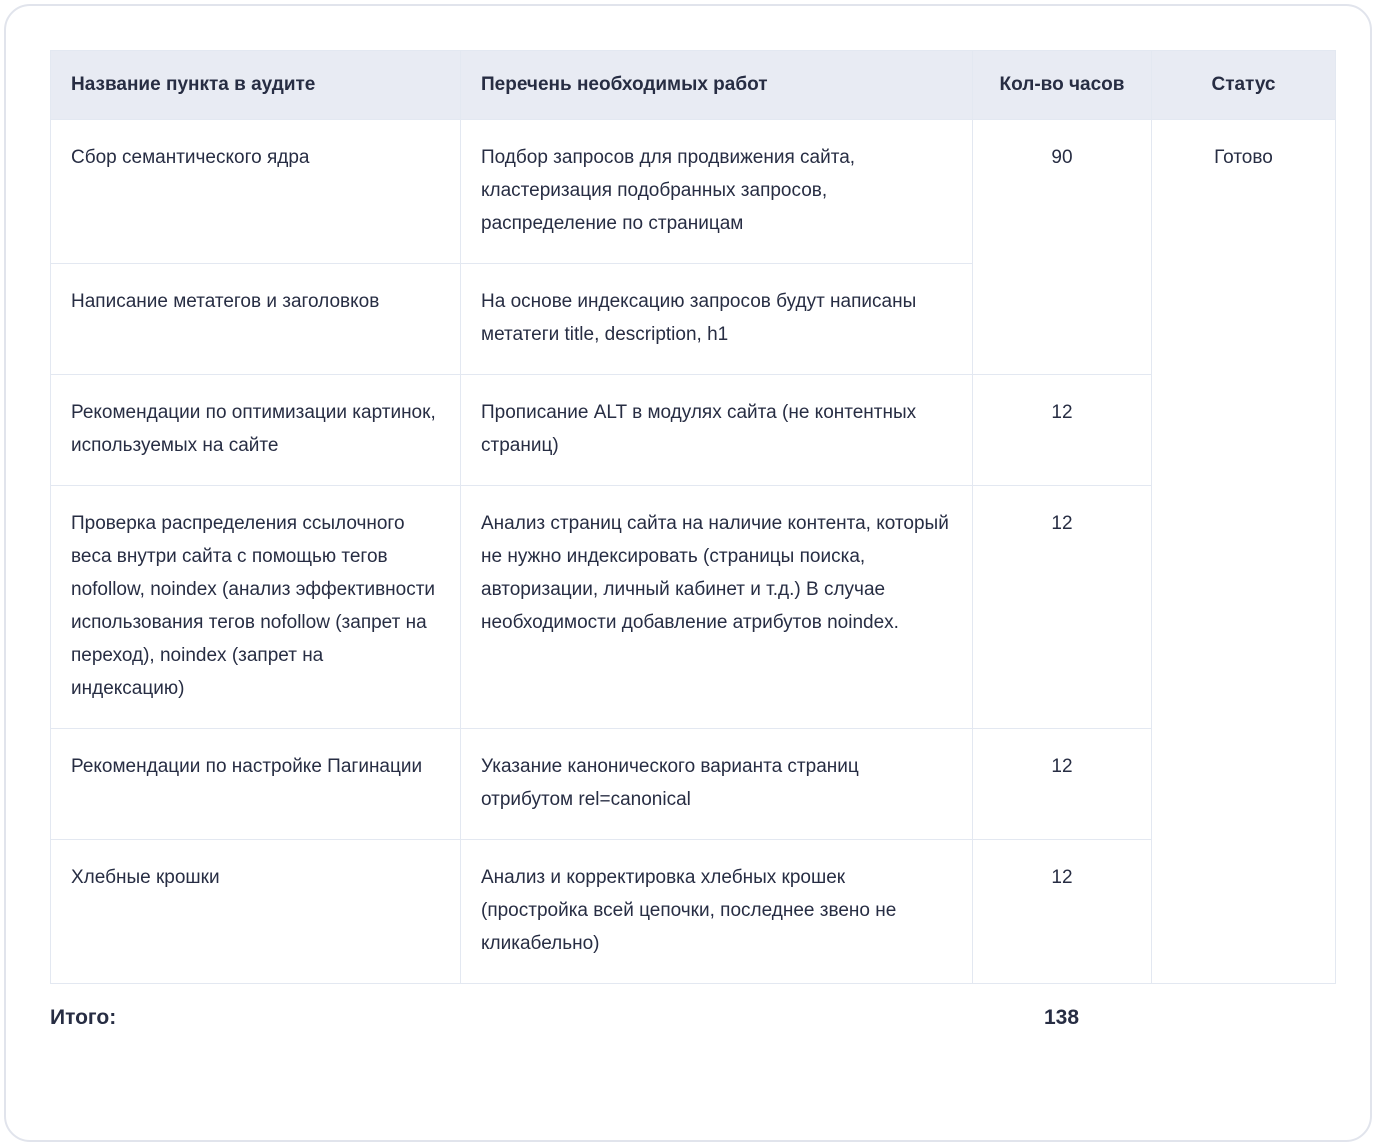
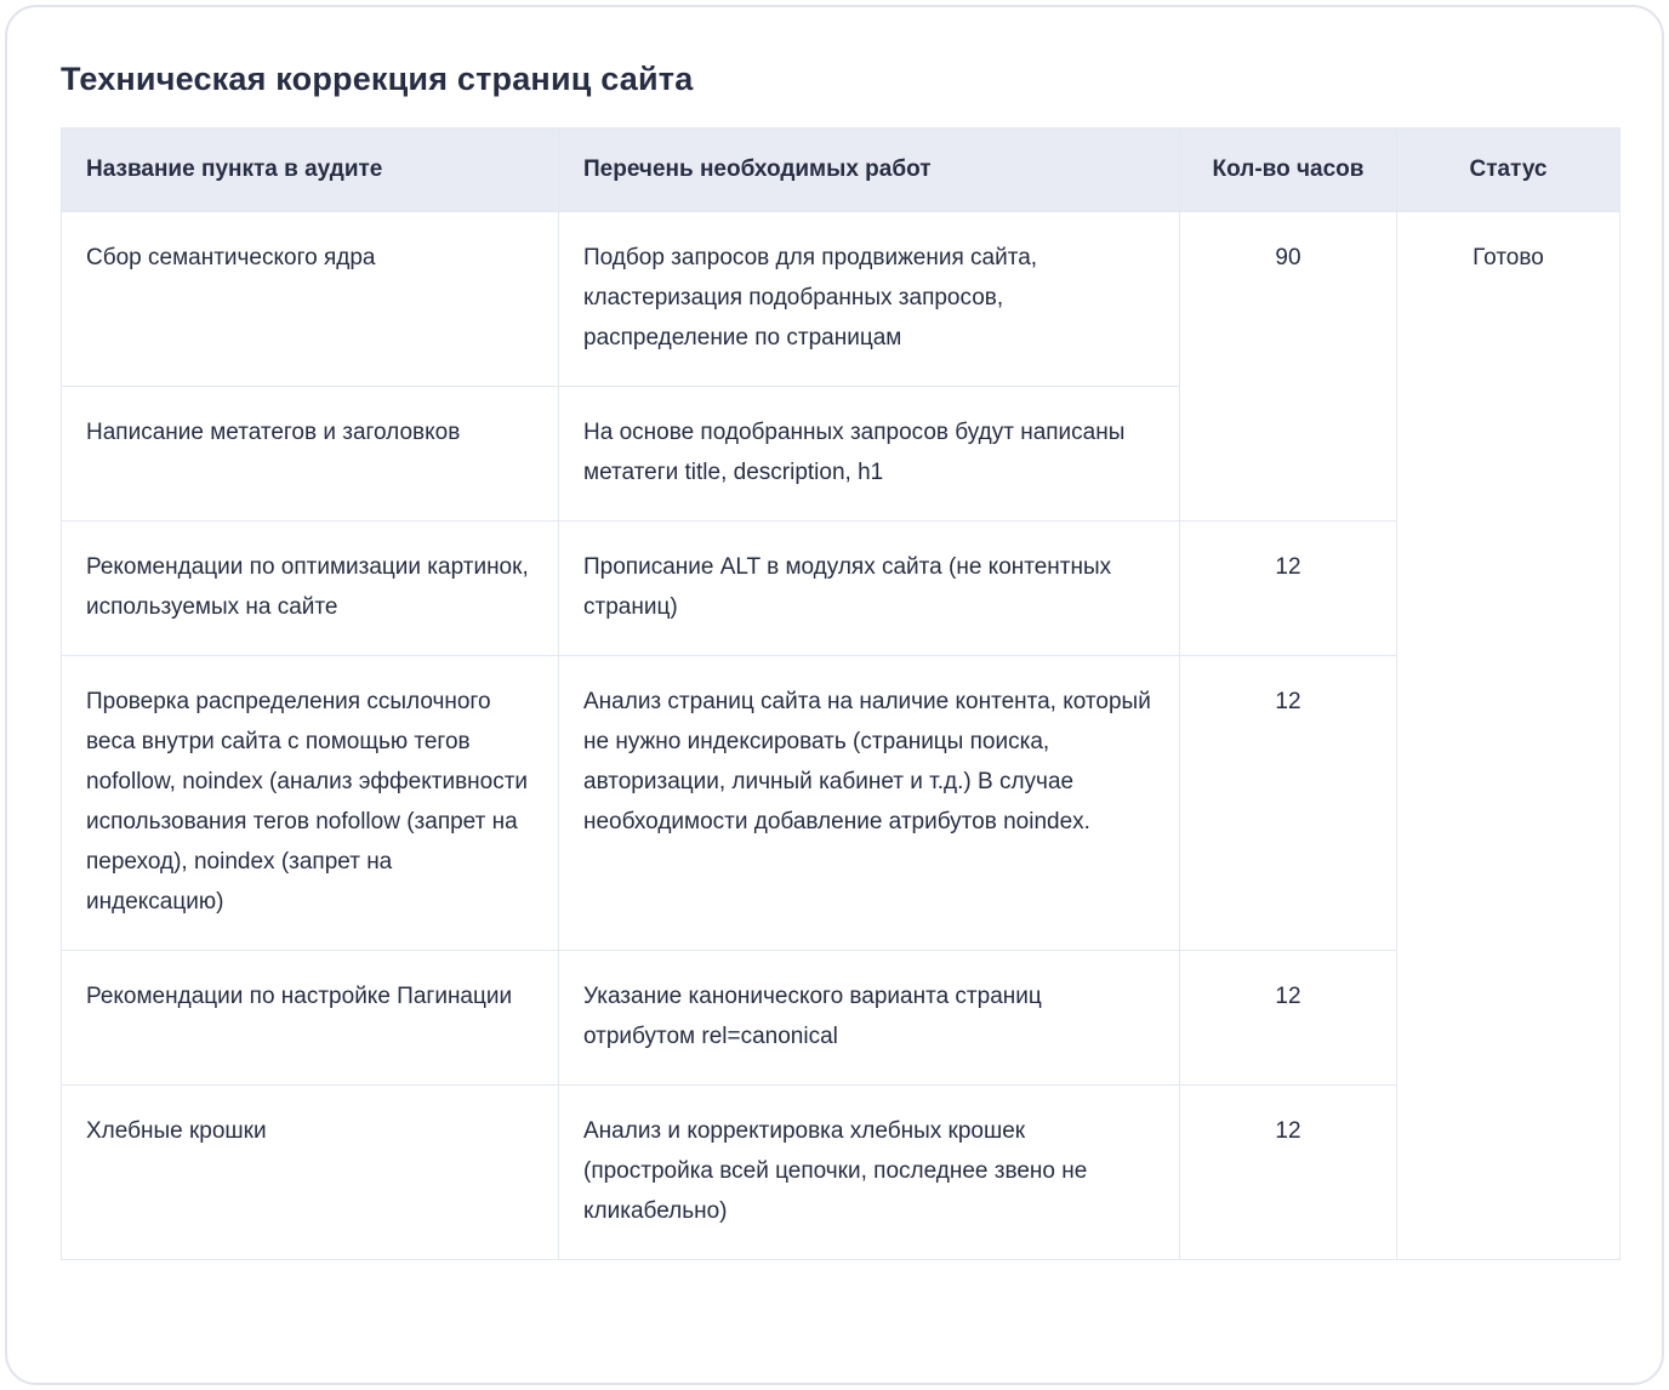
+ Техническая коррекция страниц сайта
  Название пункта в аудите	Перечень необходимых работ	Кол-во часов	Статус
  Сбор семантического ядра	Подбор запросов для продвижения сайта, кластеризация подобранных запросов, распределение по страницам	90	Готово
- Написание метатегов и заголовков	На основе индексацию запросов будут написаны метатеги title, description, h1
+ Написание метатегов и заголовков	На основе подобранных запросов будут написаны метатеги title, description, h1
  Рекомендации по оптимизации картинок, используемых на сайте	Прописание ALT в модулях сайта (не контентных страниц)	12
  Проверка распределения ссылочного веса внутри сайта с помощью тегов nofollow, noindex (анализ эффективности использования тегов nofollow (запрет на переход), noindex (запрет на индексацию)	Анализ страниц сайта на наличие контента, который не нужно индексировать (страницы поиска, авторизации, личный кабинет и т.д.) В случае необходимости добавление атрибутов noindex.	12
  Рекомендации по настройке Пагинации	Указание канонического варианта страниц отрибутом rel=canonical	12
  Хлебные крошки	Анализ и корректировка хлебных крошек (простройка всей цепочки, последнее звено не кликабельно)	12
- Итого:
- 138
